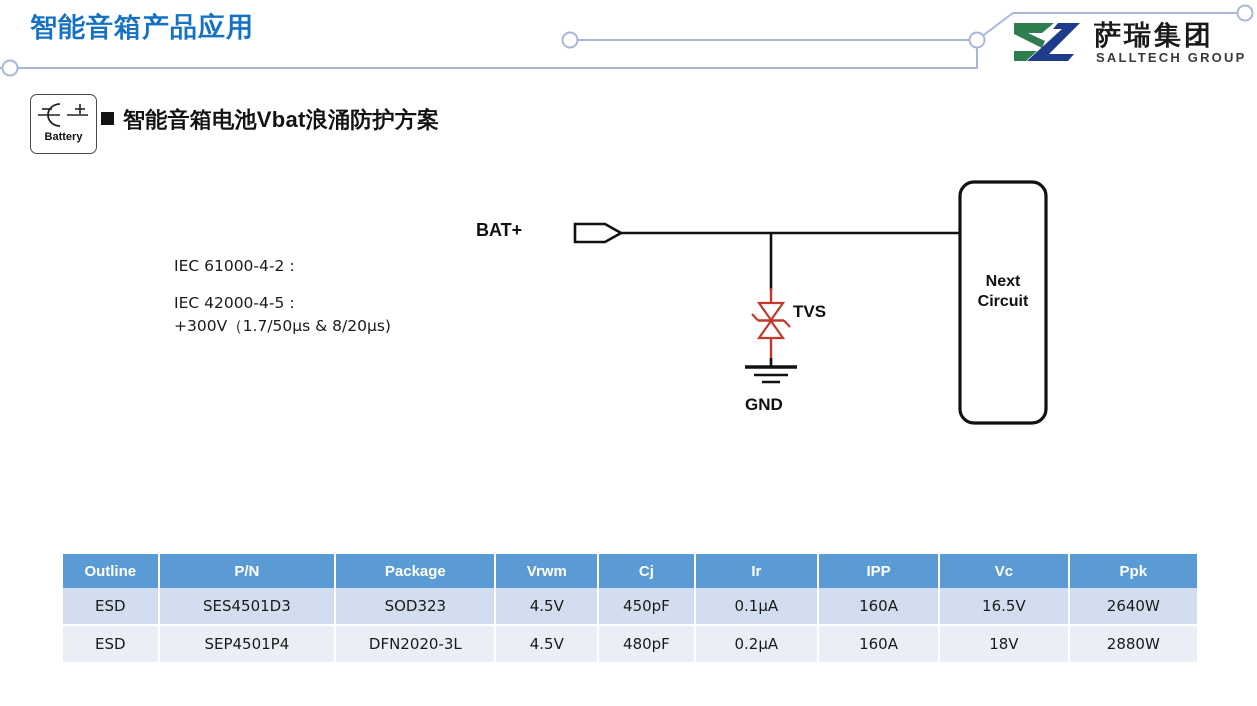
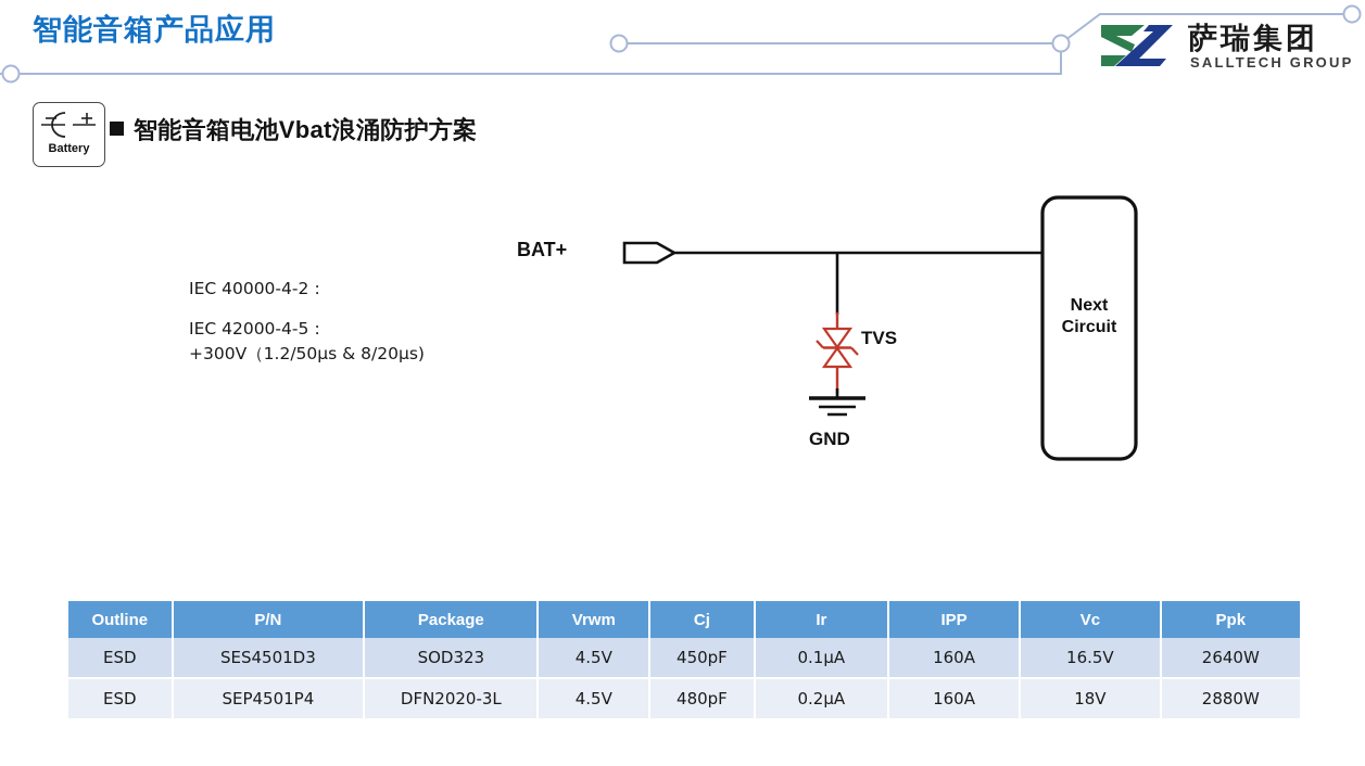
  智能音箱产品应用
  萨瑞集团
  SALLTECH GROUP
  Battery
  智能音箱电池Vbat浪涌防护方案
- IEC 61000-4-2：
+ IEC 40000-4-2：
  IEC 42000-4-5：
- +300V（1.7/50μs & 8/20μs)
+ +300V（1.2/50μs & 8/20μs)
  BAT+
  TVS
  GND
  Next
  Circuit
  Outline	P/N	Package	Vrwm	Cj	Ir	IPP	Vc	Ppk
  ESD	SES4501D3	SOD323	4.5V	450pF	0.1μA	160A	16.5V	2640W
  ESD	SEP4501P4	DFN2020-3L	4.5V	480pF	0.2μA	160A	18V	2880W
